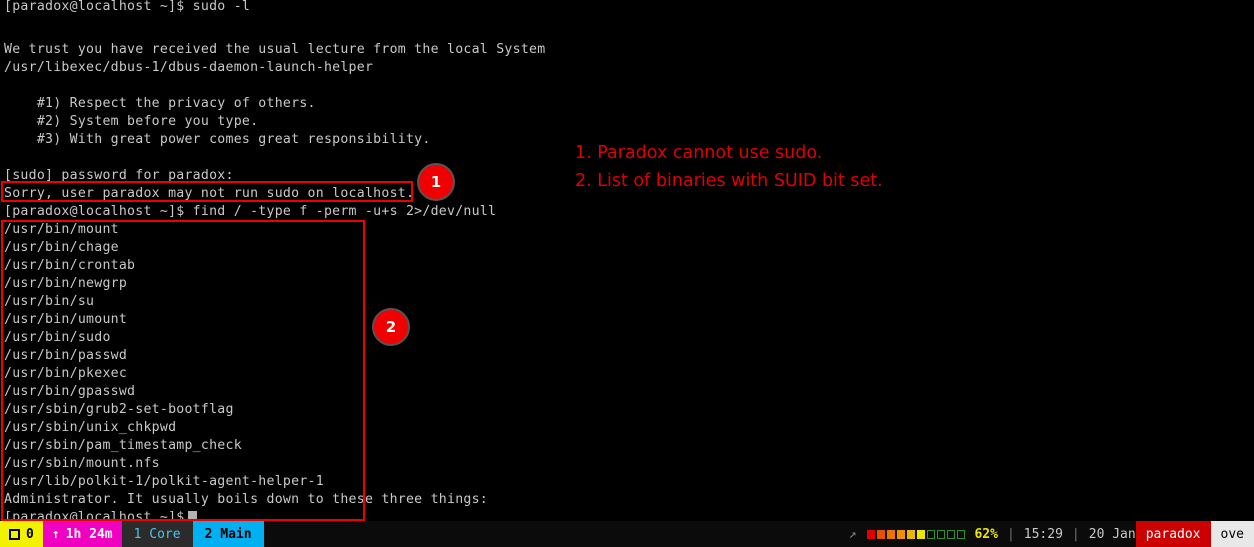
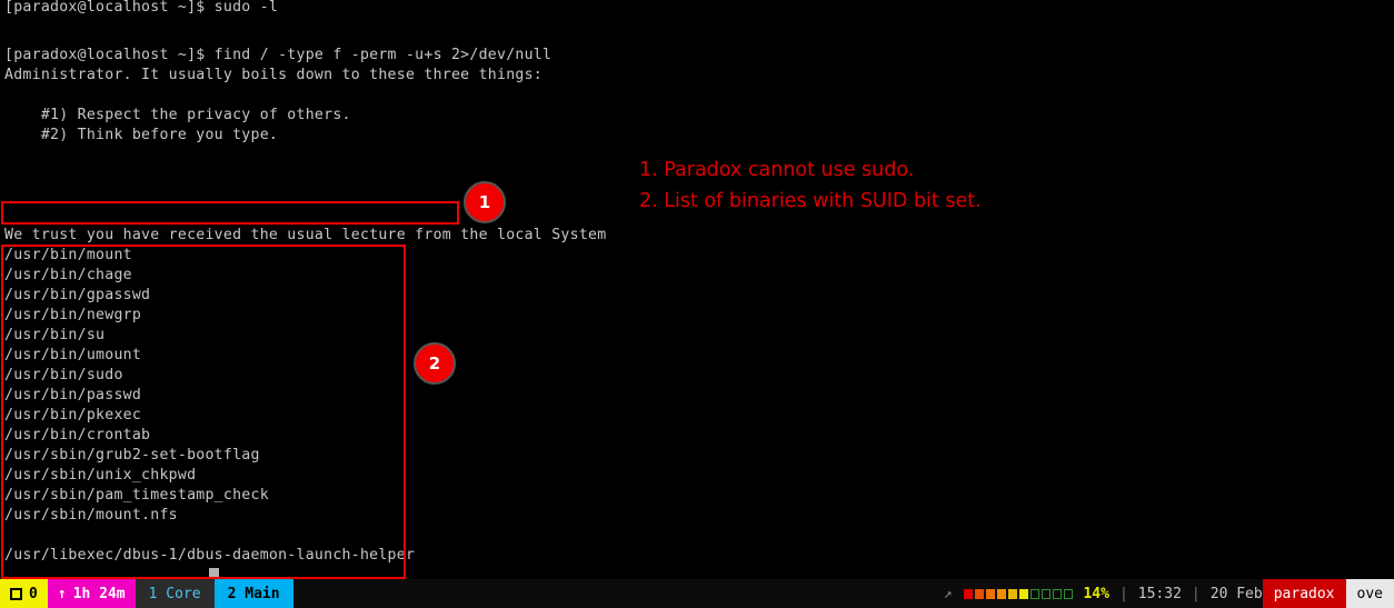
  [paradox@localhost ~]$ sudo -l
- We trust you have received the usual lecture from the local System
+ [paradox@localhost ~]$ find / -type f -perm -u+s 2>/dev/null
- /usr/libexec/dbus-1/dbus-daemon-launch-helper
+ Administrator. It usually boils down to these three things:
  #1) Respect the privacy of others.
- #2) System before you type.
+ #2) Think before you type.
- #3) With great power comes great responsibility.
- [sudo] password for paradox:
- Sorry, user paradox may not run sudo on localhost.
- [paradox@localhost ~]$ find / -type f -perm -u+s 2>/dev/null
+ We trust you have received the usual lecture from the local System
  /usr/bin/mount
  /usr/bin/chage
- /usr/bin/crontab
+ /usr/bin/gpasswd
  /usr/bin/newgrp
  /usr/bin/su
  /usr/bin/umount
  /usr/bin/sudo
  /usr/bin/passwd
  /usr/bin/pkexec
- /usr/bin/gpasswd
+ /usr/bin/crontab
  /usr/sbin/grub2-set-bootflag
  /usr/sbin/unix_chkpwd
  /usr/sbin/pam_timestamp_check
  /usr/sbin/mount.nfs
- /usr/lib/polkit-1/polkit-agent-helper-1
- Administrator. It usually boils down to these three things:
+ /usr/libexec/dbus-1/dbus-daemon-launch-helper
- [paradox@localhost ~]$
  1
  2
  1. Paradox cannot use sudo.
  2. List of binaries with SUID bit set.
  0
  ↑
  1h 24m
  1 Core
  2 Main
  ↗
- 62%
+ 14%
  |
- 15:29
+ 15:32
  |
- 20 Jan
+ 20 Feb
  paradox
  ove
